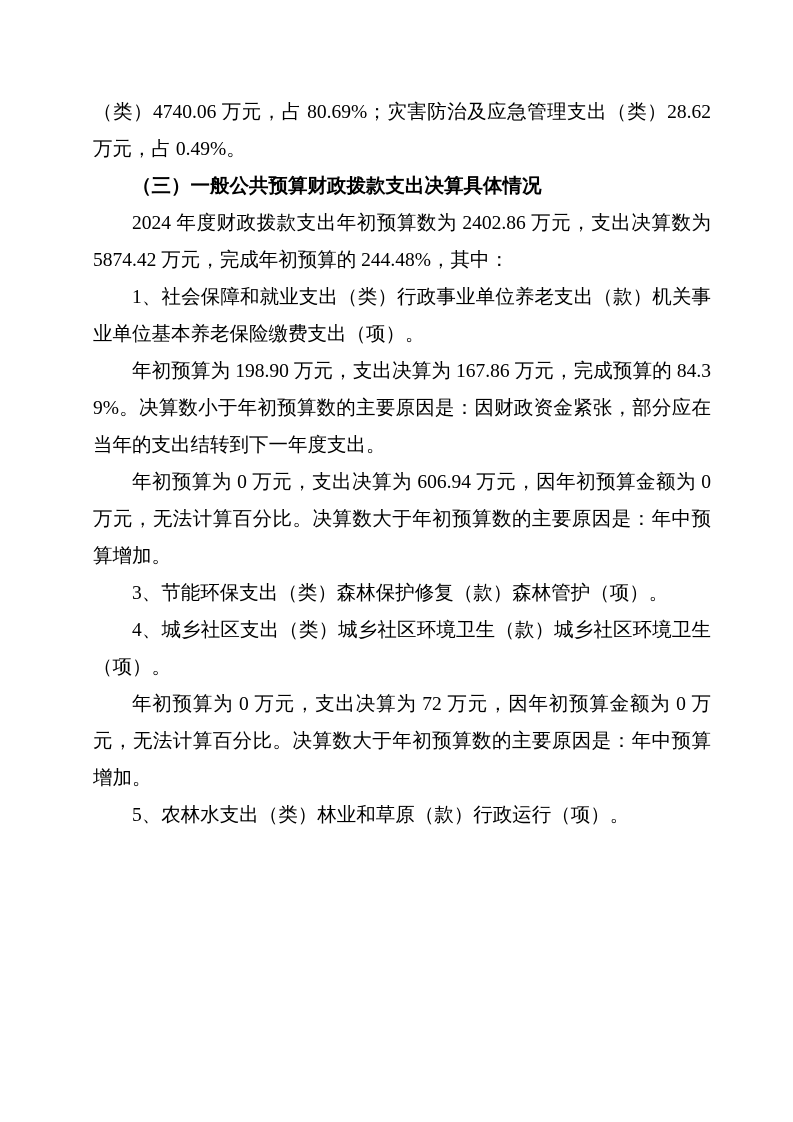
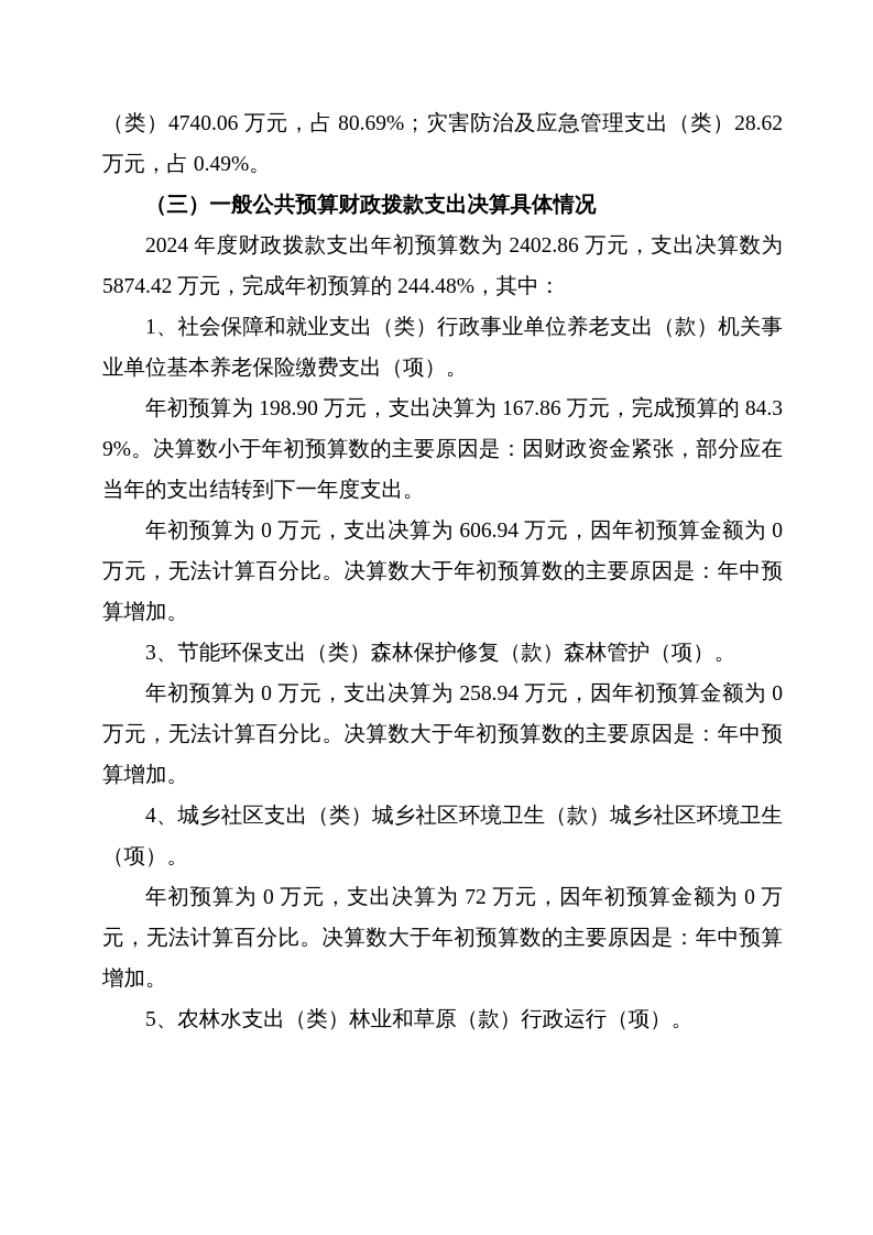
  （类）4740.06 万元，占 80.69%；灾害防治及应急管理支出（类）28.62 万元，占 0.49%。
  （三）一般公共预算财政拨款支出决算具体情况
  2024 年度财政拨款支出年初预算数为 2402.86 万元，支出决算数为 5874.42 万元，完成年初预算的 244.48%，其中：
  1、社会保障和就业支出（类）行政事业单位养老支出（款）机关事业单位基本养老保险缴费支出（项）。
  年初预算为 198.90 万元，支出决算为 167.86 万元，完成预算的 84.39%。决算数小于年初预算数的主要原因是：因财政资金紧张，部分应在当年的支出结转到下一年度支出。
  年初预算为 0 万元，支出决算为 606.94 万元，因年初预算金额为 0 万元，无法计算百分比。决算数大于年初预算数的主要原因是：年中预算增加。
  3、节能环保支出（类）森林保护修复（款）森林管护（项）。
+ 年初预算为 0 万元，支出决算为 258.94 万元，因年初预算金额为 0 万元，无法计算百分比。决算数大于年初预算数的主要原因是：年中预算增加。
  4、城乡社区支出（类）城乡社区环境卫生（款）城乡社区环境卫生（项）。
  年初预算为 0 万元，支出决算为 72 万元，因年初预算金额为 0 万元，无法计算百分比。决算数大于年初预算数的主要原因是：年中预算增加。
  5、农林水支出（类）林业和草原（款）行政运行（项）。
